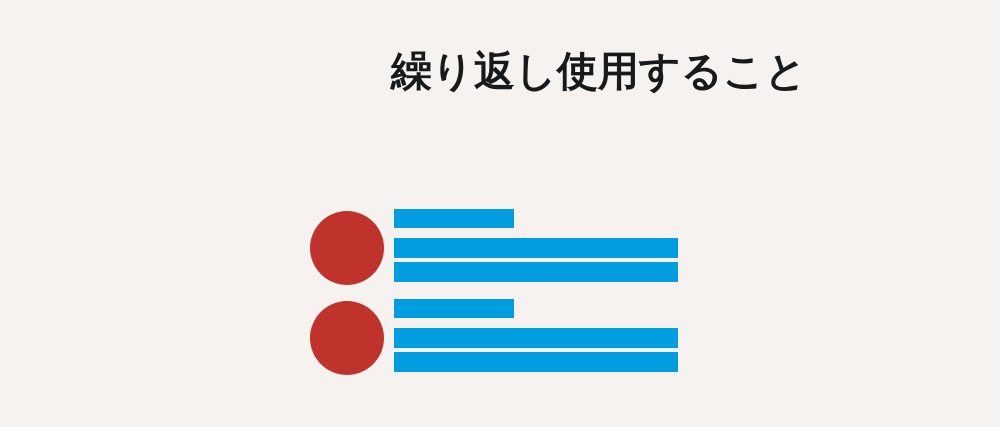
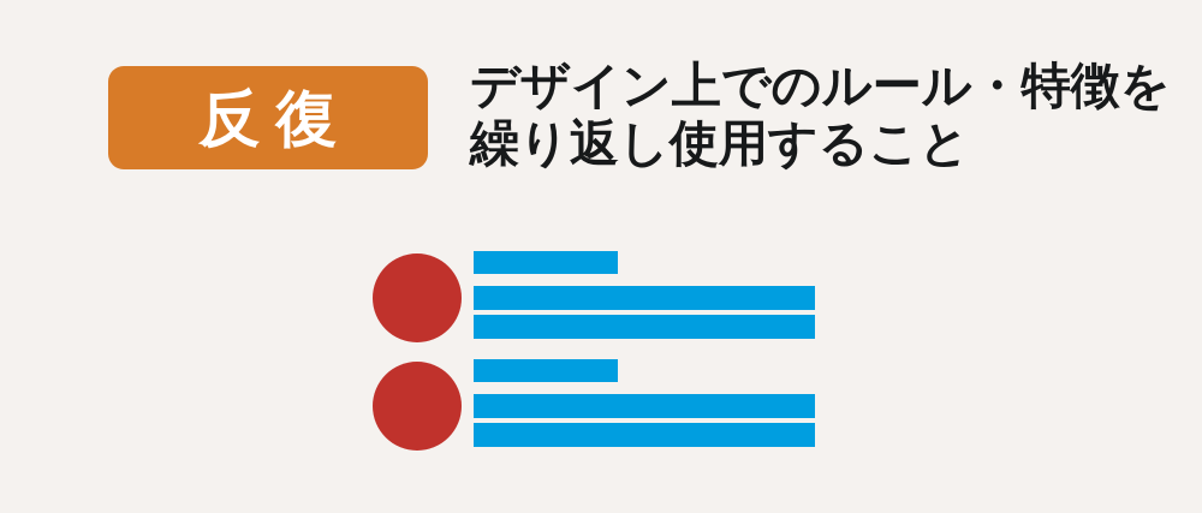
+ 反復
+ デザイン上でのルール・特徴を
  繰り返し使用すること
